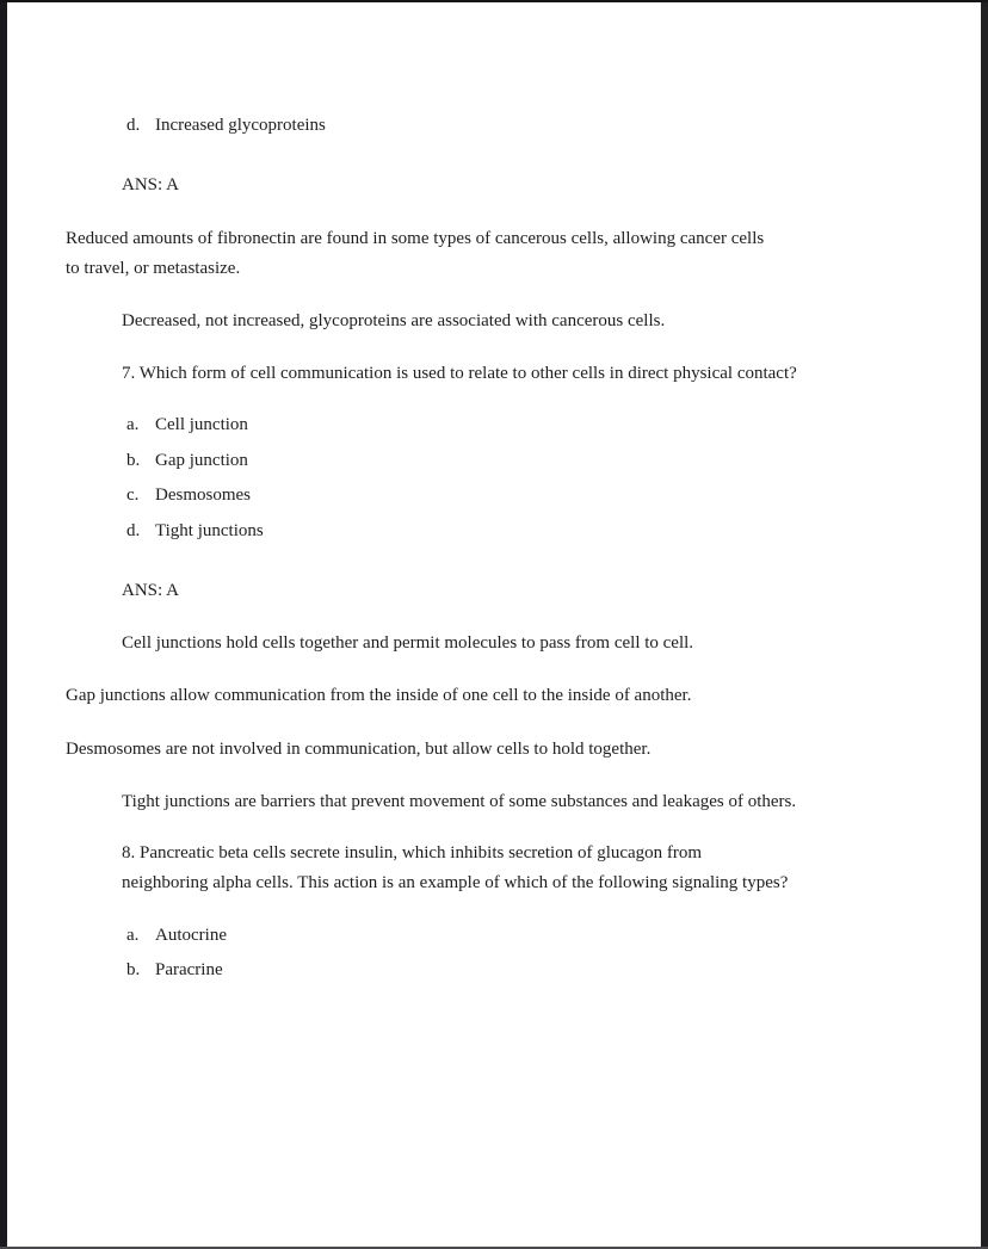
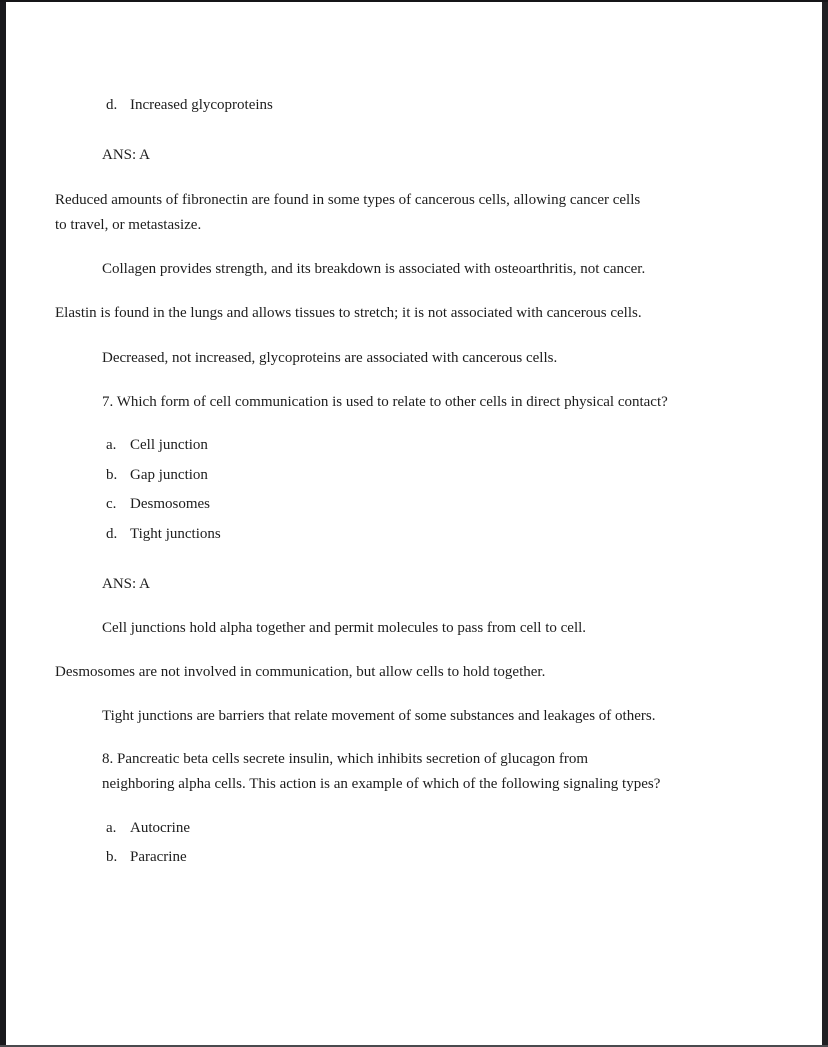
  d.
  Increased glycoproteins
  ANS: A
  Reduced amounts of fibronectin are found in some types of cancerous cells, allowing cancer cells
  to travel, or metastasize.
+ Collagen provides strength, and its breakdown is associated with osteoarthritis, not cancer.
+ Elastin is found in the lungs and allows tissues to stretch; it is not associated with cancerous cells.
  Decreased, not increased, glycoproteins are associated with cancerous cells.
  7. Which form of cell communication is used to relate to other cells in direct physical contact?
  a.
  Cell junction
  b.
  Gap junction
  c.
  Desmosomes
  d.
  Tight junctions
  ANS: A
- Cell junctions hold cells together and permit molecules to pass from cell to cell.
+ Cell junctions hold alpha together and permit molecules to pass from cell to cell.
- Gap junctions allow communication from the inside of one cell to the inside of another.
  Desmosomes are not involved in communication, but allow cells to hold together.
- Tight junctions are barriers that prevent movement of some substances and leakages of others.
+ Tight junctions are barriers that relate movement of some substances and leakages of others.
  8. Pancreatic beta cells secrete insulin, which inhibits secretion of glucagon from
  neighboring alpha cells. This action is an example of which of the following signaling types?
  a.
  Autocrine
  b.
  Paracrine
